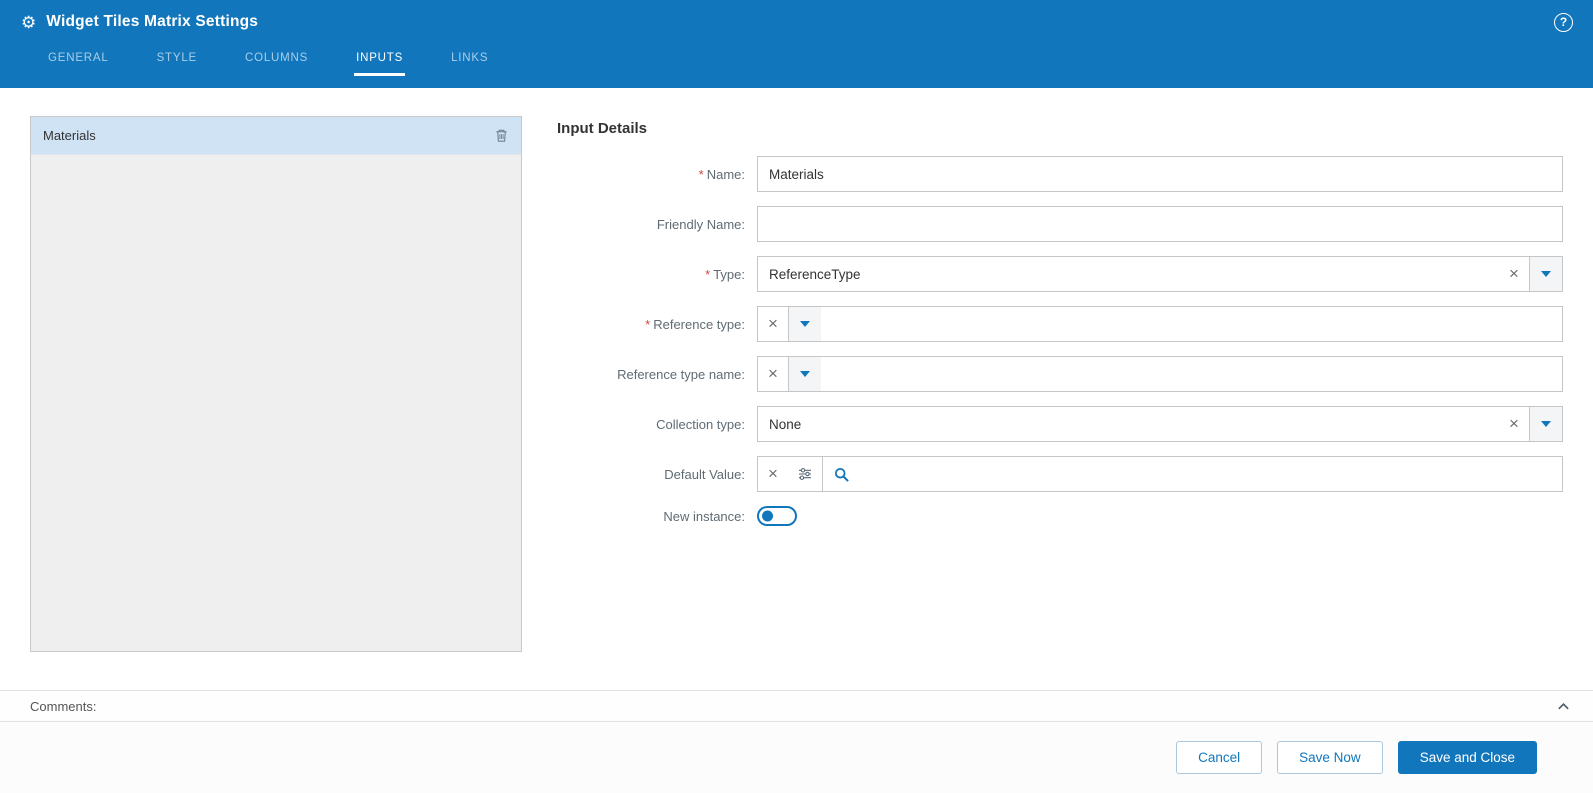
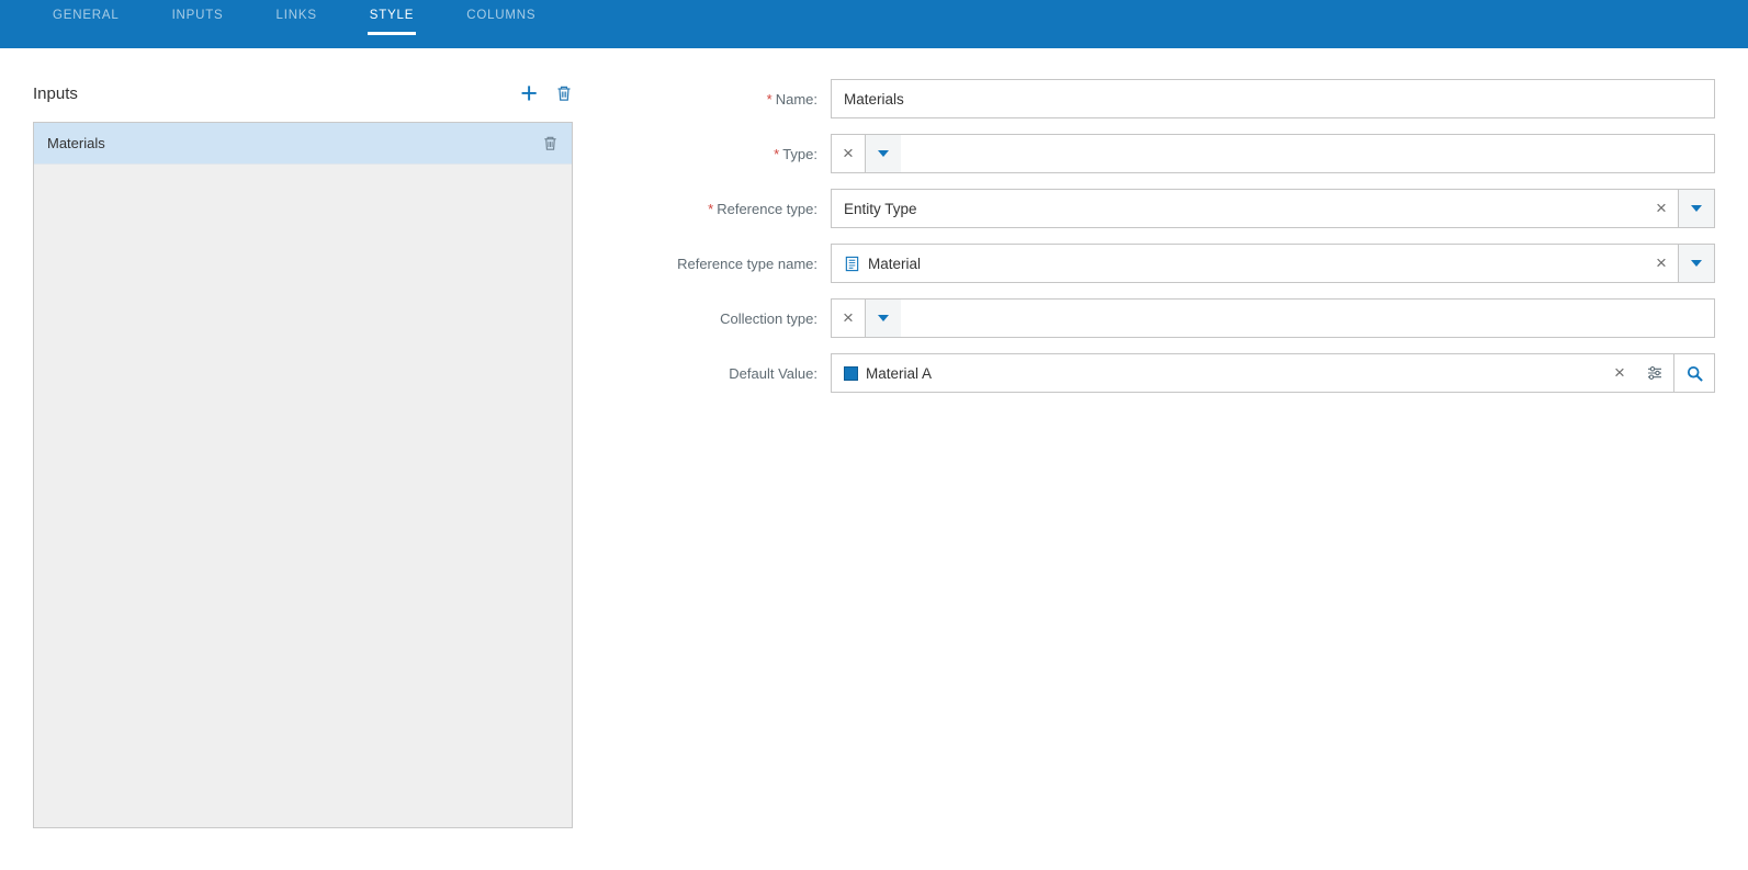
- ⚙
- Widget Tiles Matrix Settings
- ?
  GENERAL
- STYLE
+ INPUTS
- COLUMNS
+ LINKS
- INPUTS
+ STYLE
- LINKS
+ COLUMNS
+ Inputs
+ +
  Materials
- Input Details
  * Name:
  Materials
- Friendly Name:
  * Type:
- ReferenceType
  ×
  * Reference type:
+ Entity Type
  ×
  Reference type name:
+ Material
  ×
  Collection type:
- None
  ×
  Default Value:
+ Material A
  ×
- New instance:
- Comments:
- Cancel
- Save Now
- Save and Close
